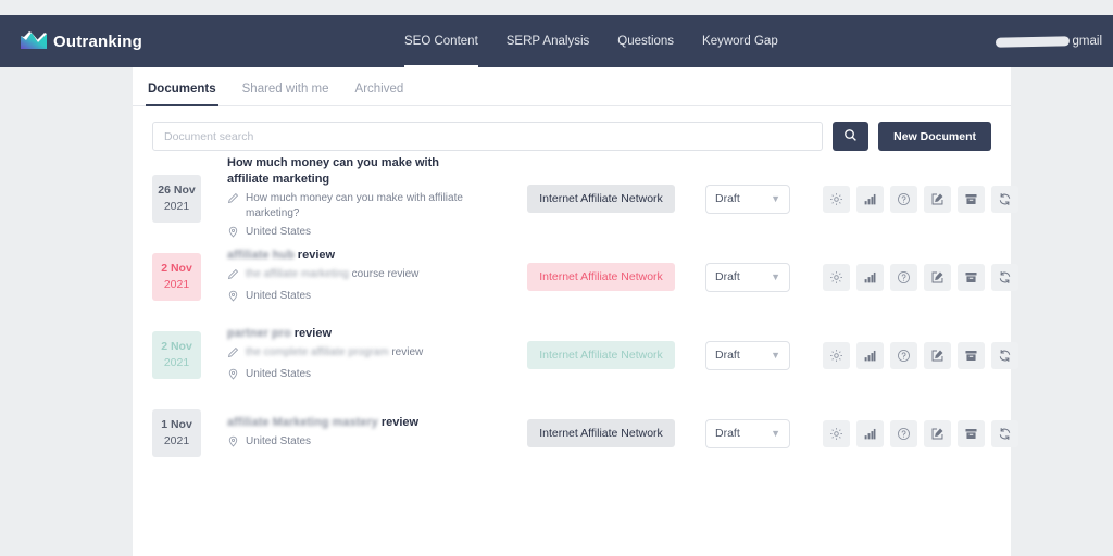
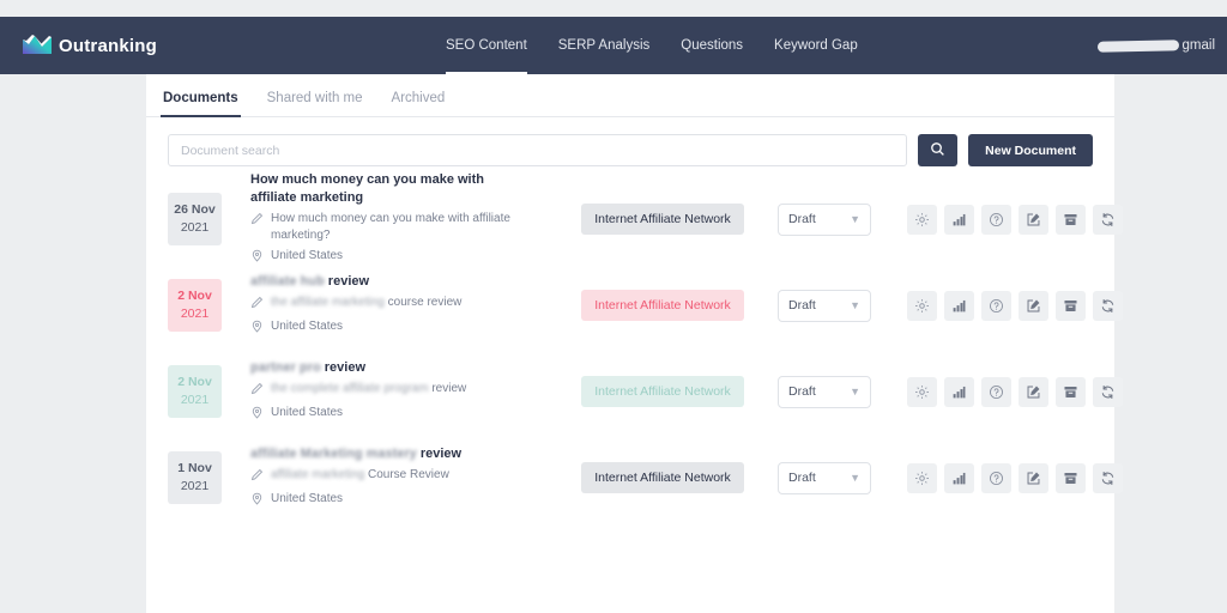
  Outranking
  SEO Content
  SERP Analysis
  Questions
  Keyword Gap
  gmail
  Documents
  Shared with me
  Archived
  Document search
  New Document
  26 Nov
  2021
  How much money can you make with affiliate marketing
  How much money can you make with affiliate marketing?
  United States
  Internet Affiliate Network
  Draft
  ▼
  2 Nov
  2021
  affiliate hub review
  the affiliate marketing course review
  United States
  Internet Affiliate Network
  Draft
  ▼
  2 Nov
  2021
  partner pro review
  the complete affiliate program review
  United States
  Internet Affiliate Network
  Draft
  ▼
  1 Nov
  2021
  affiliate Marketing mastery review
+ affiliate marketing Course Review
  United States
  Internet Affiliate Network
  Draft
  ▼
